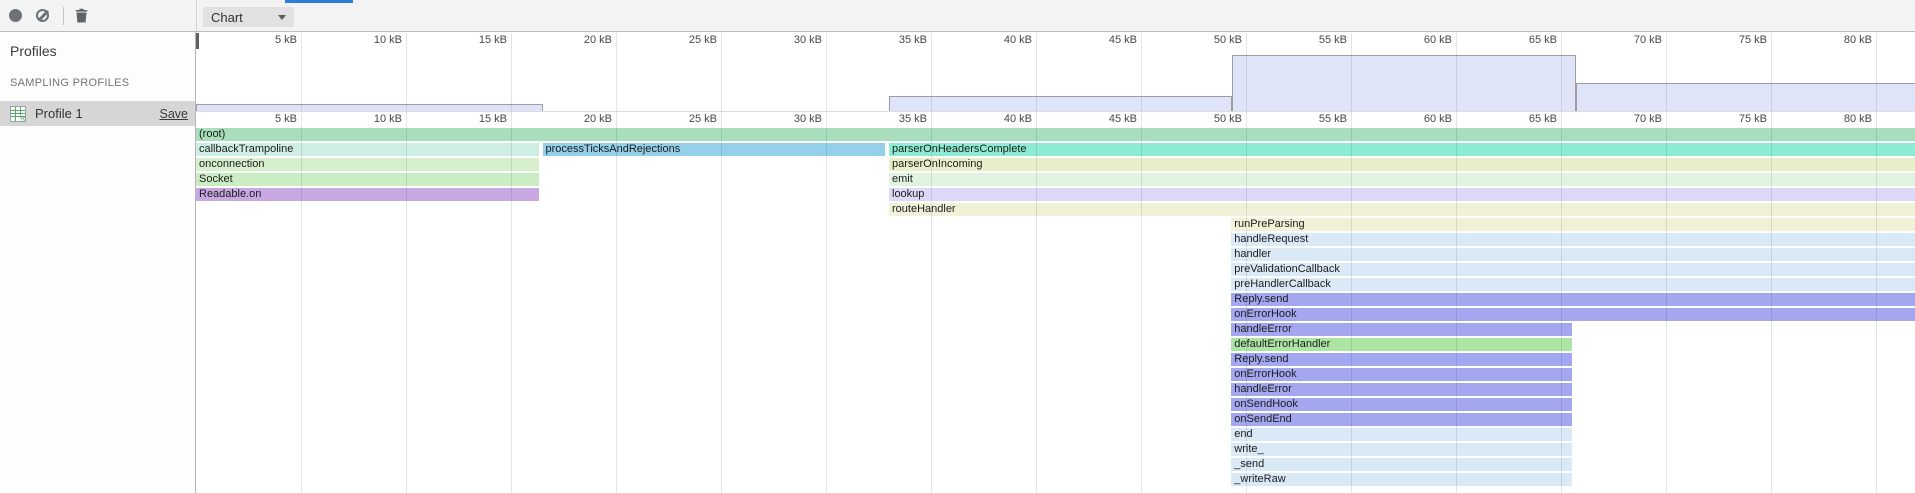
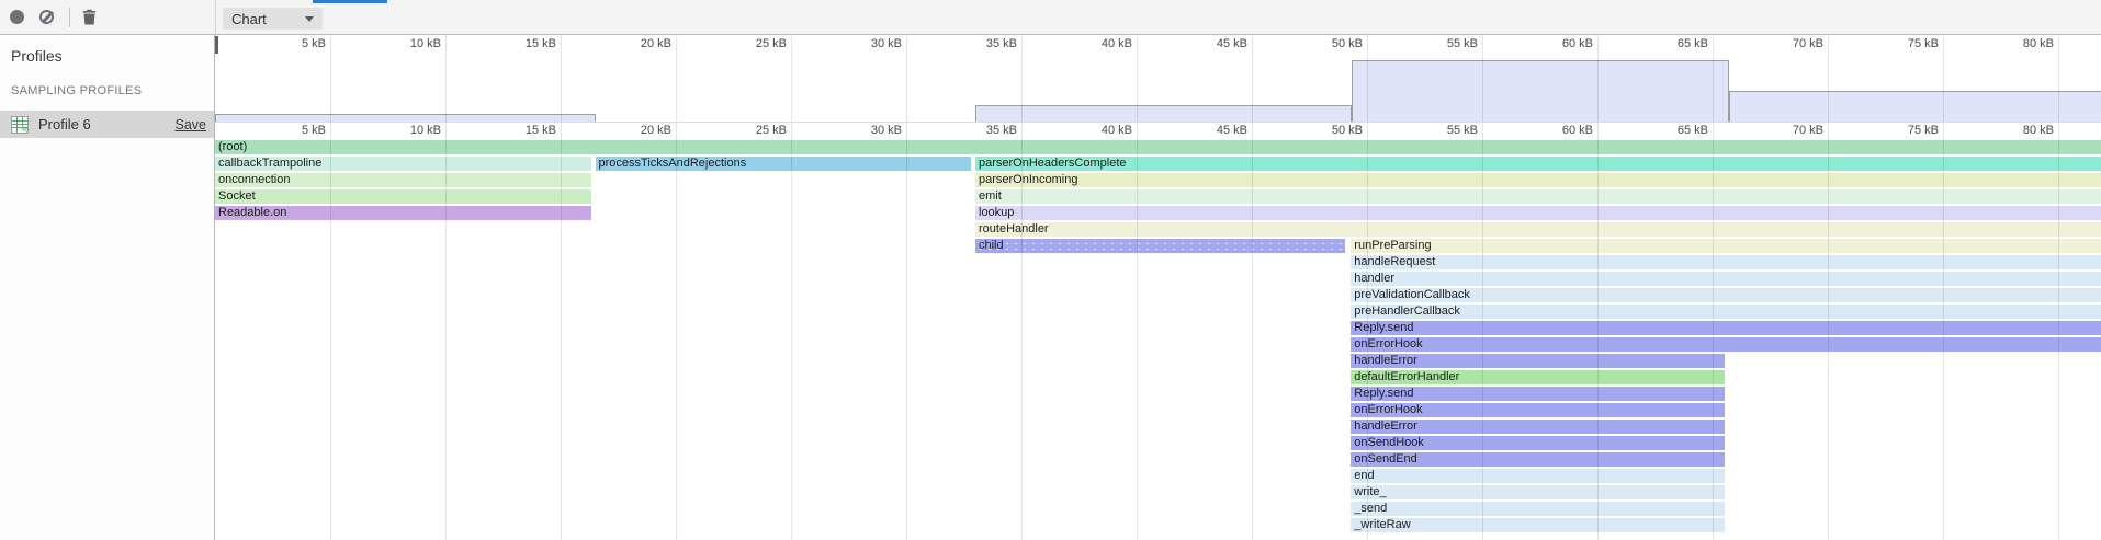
  Chart
  Profiles
  SAMPLING PROFILES
- Profile 1
+ Profile 6
  Save
  (root)
  callbackTrampoline
  processTicksAndRejections
  parserOnHeadersComplete
  onconnection
  parserOnIncoming
  Socket
  emit
  Readable.on
  lookup
  routeHandler
+ child
  runPreParsing
  handleRequest
  handler
  preValidationCallback
  preHandlerCallback
  Reply.send
  onErrorHook
  handleError
  defaultErrorHandler
  Reply.send
  onErrorHook
  handleError
  onSendHook
  onSendEnd
  end
  write_
  _send
  _writeRaw
  5 kB
  5 kB
  10 kB
  10 kB
  15 kB
  15 kB
  20 kB
  20 kB
  25 kB
  25 kB
  30 kB
  30 kB
  35 kB
  35 kB
  40 kB
  40 kB
  45 kB
  45 kB
  50 kB
  50 kB
  55 kB
  55 kB
  60 kB
  60 kB
  65 kB
  65 kB
  70 kB
  70 kB
  75 kB
  75 kB
  80 kB
  80 kB
